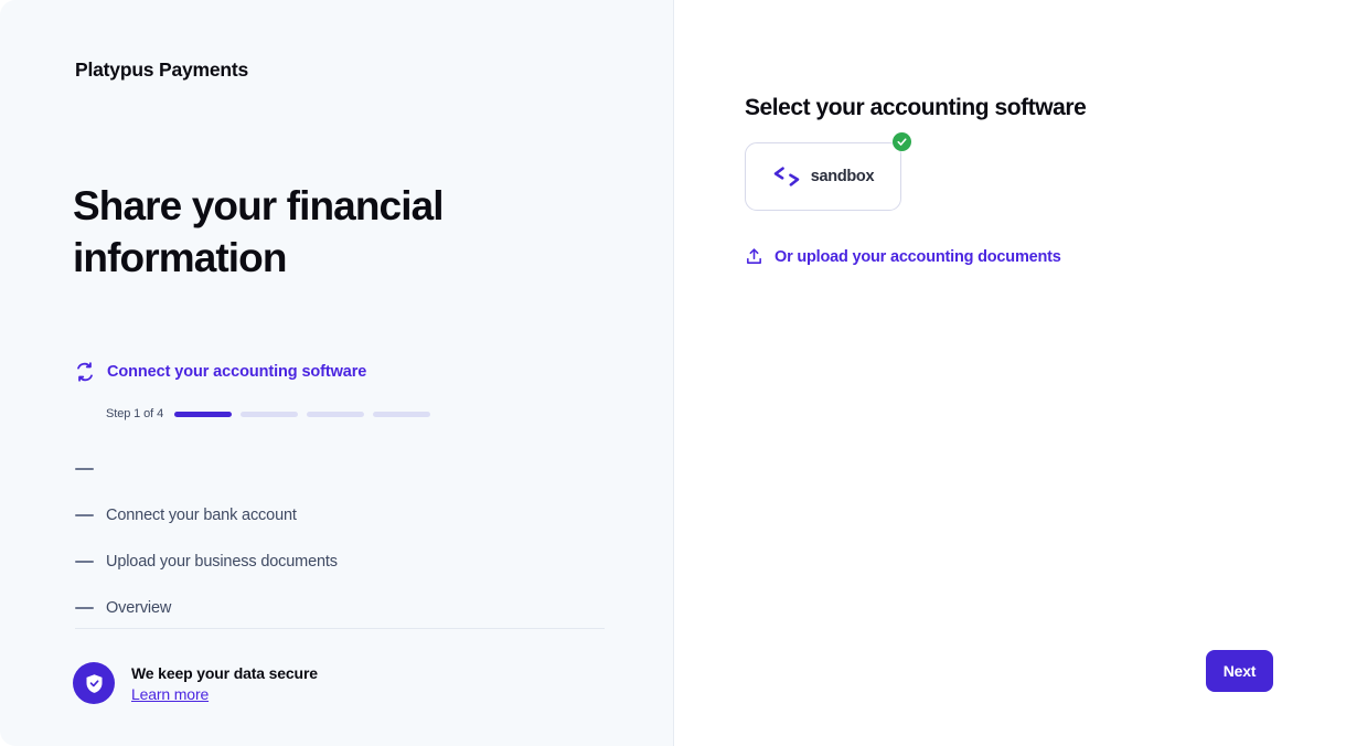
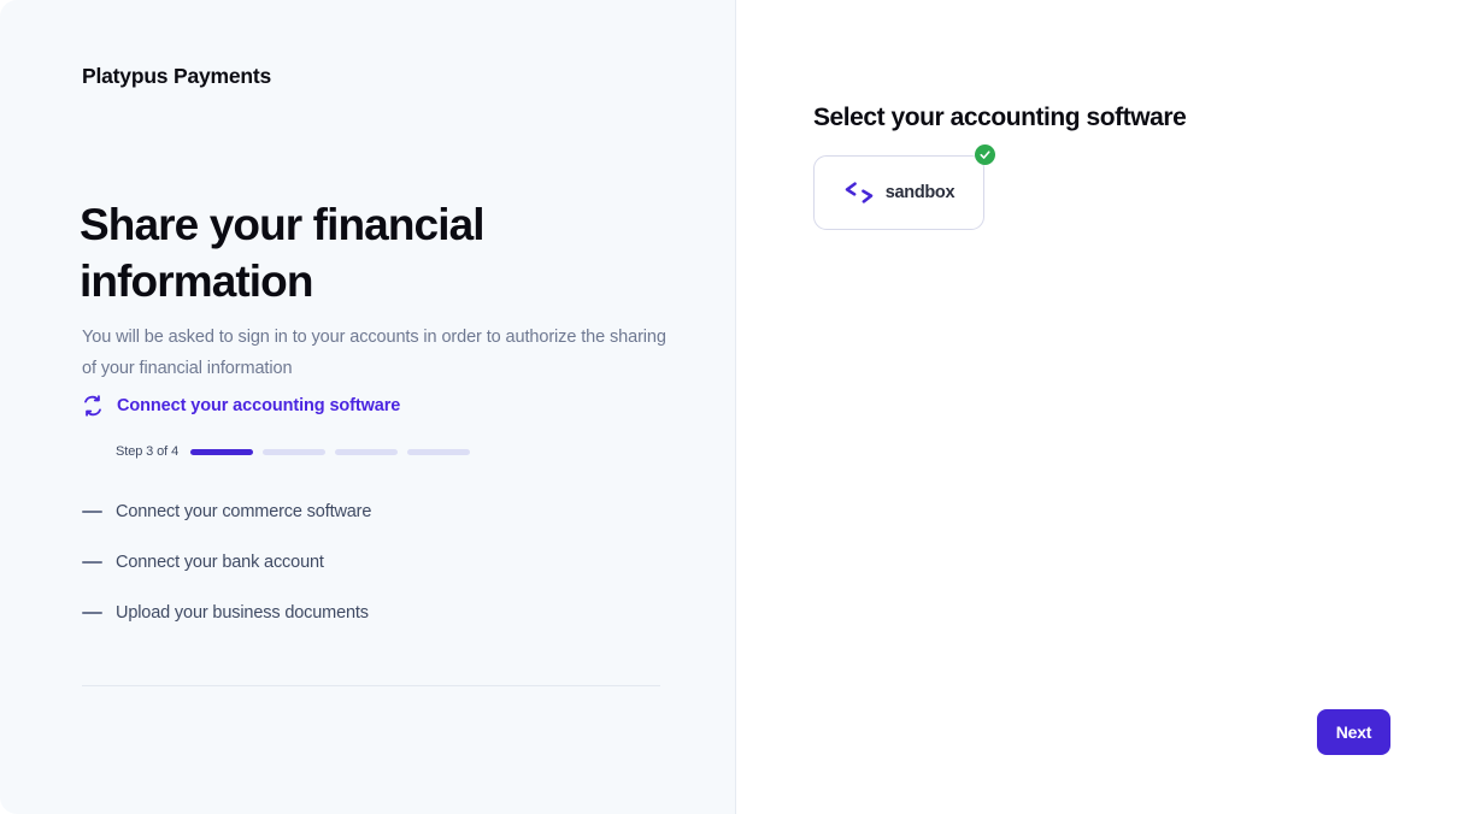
  Platypus Payments
  Share your financial information
+ You will be asked to sign in to your accounts in order to authorize the sharing of your financial information
  Connect your accounting software
- Step 1 of 4
+ Step 3 of 4
+ Connect your commerce software
  Connect your bank account
  Upload your business documents
- Overview
- We keep your data secure
- Learn more
  Select your accounting software
  sandbox
- Or upload your accounting documents
  Next
